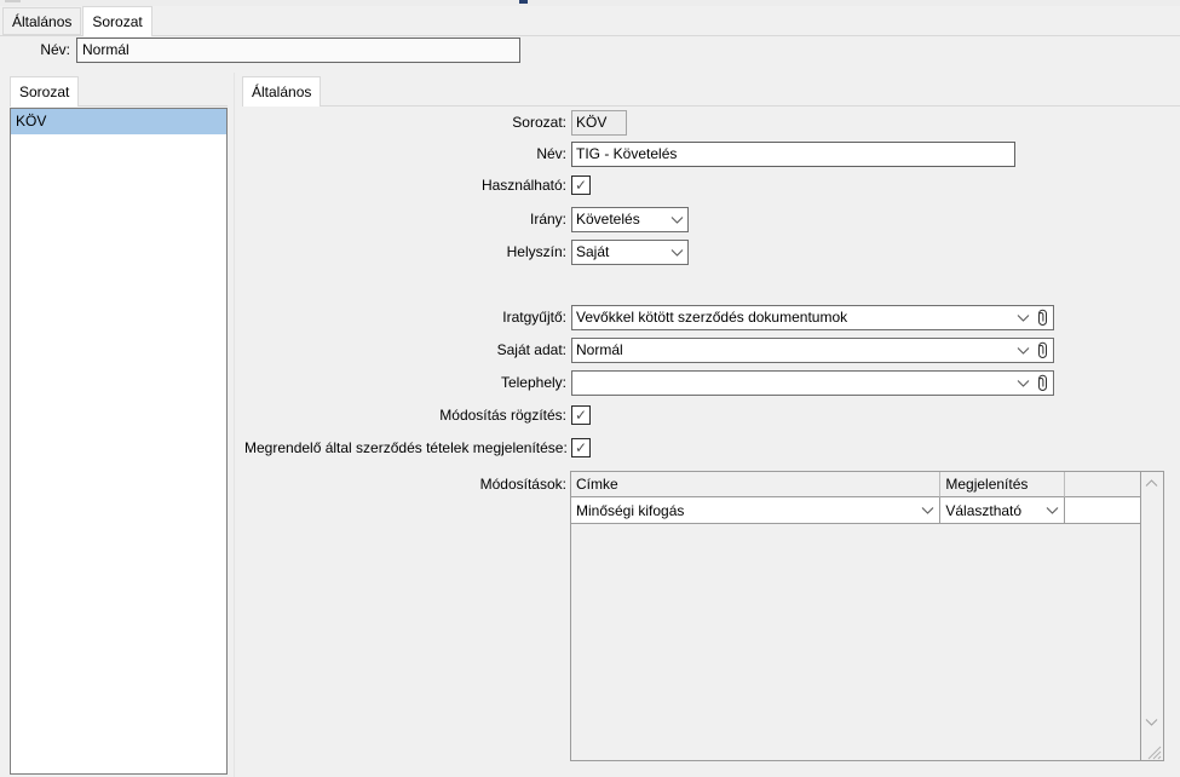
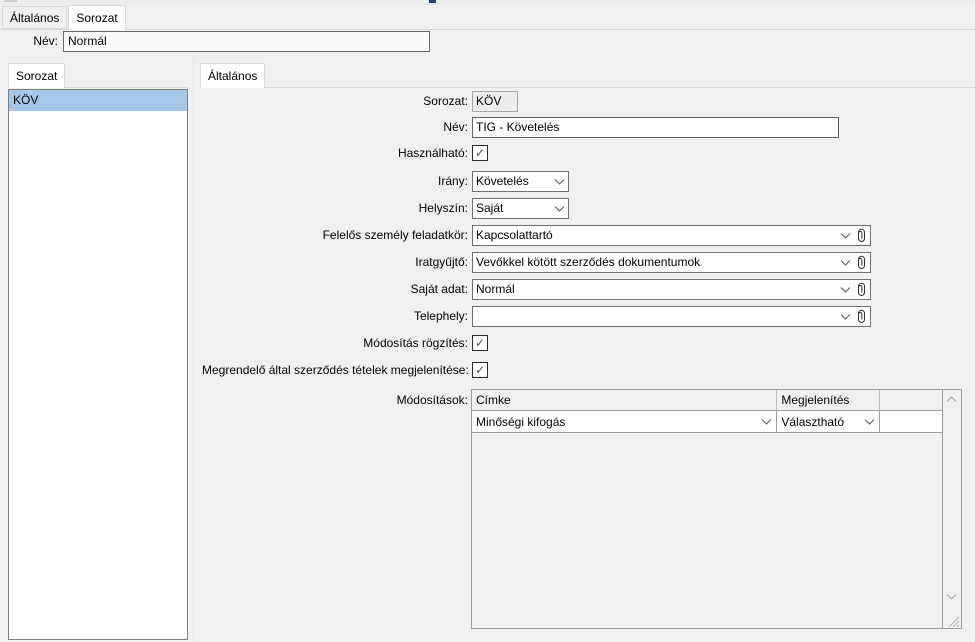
  Általános
  Sorozat
  Név:
  Normál
  Sorozat
  KÖV
  Általános
  Sorozat:
  KÖV
  Név:
  TIG - Követelés
  Használható:
  ✓
  Irány:
  Követelés
  Helyszín:
  Saját
+ Felelős személy feladatkör:
+ Kapcsolattartó
  Iratgyűjtő:
  Vevőkkel kötött szerződés dokumentumok
  Saját adat:
  Normál
  Telephely:
  Módosítás rögzítés:
  ✓
  Megrendelő által szerződés tételek megjelenítése:
  ✓
  Módosítások:
  Címke
  Megjelenítés
  Minőségi kifogás
  Választható
